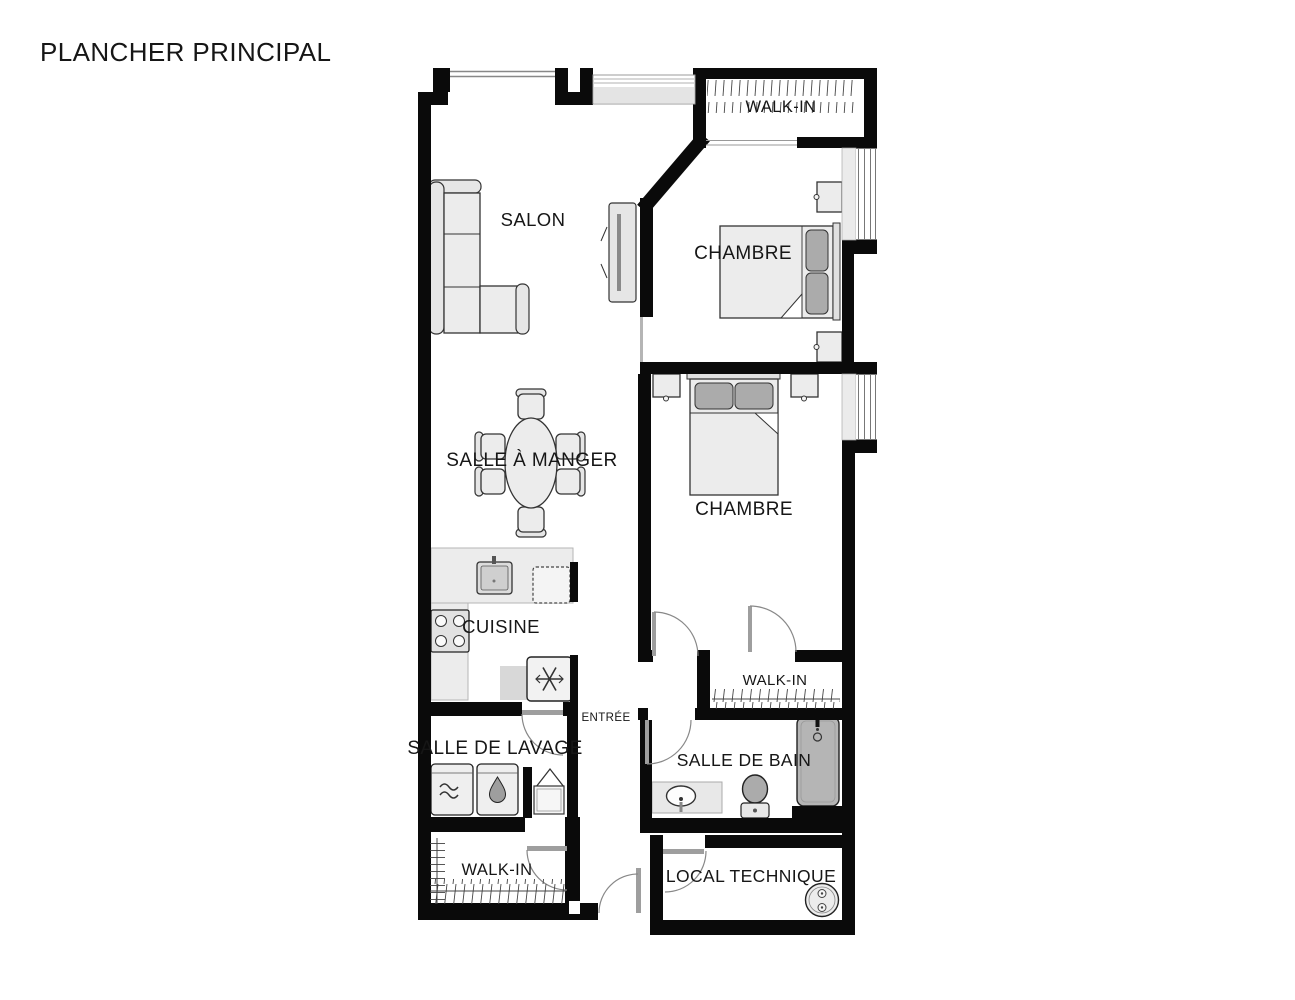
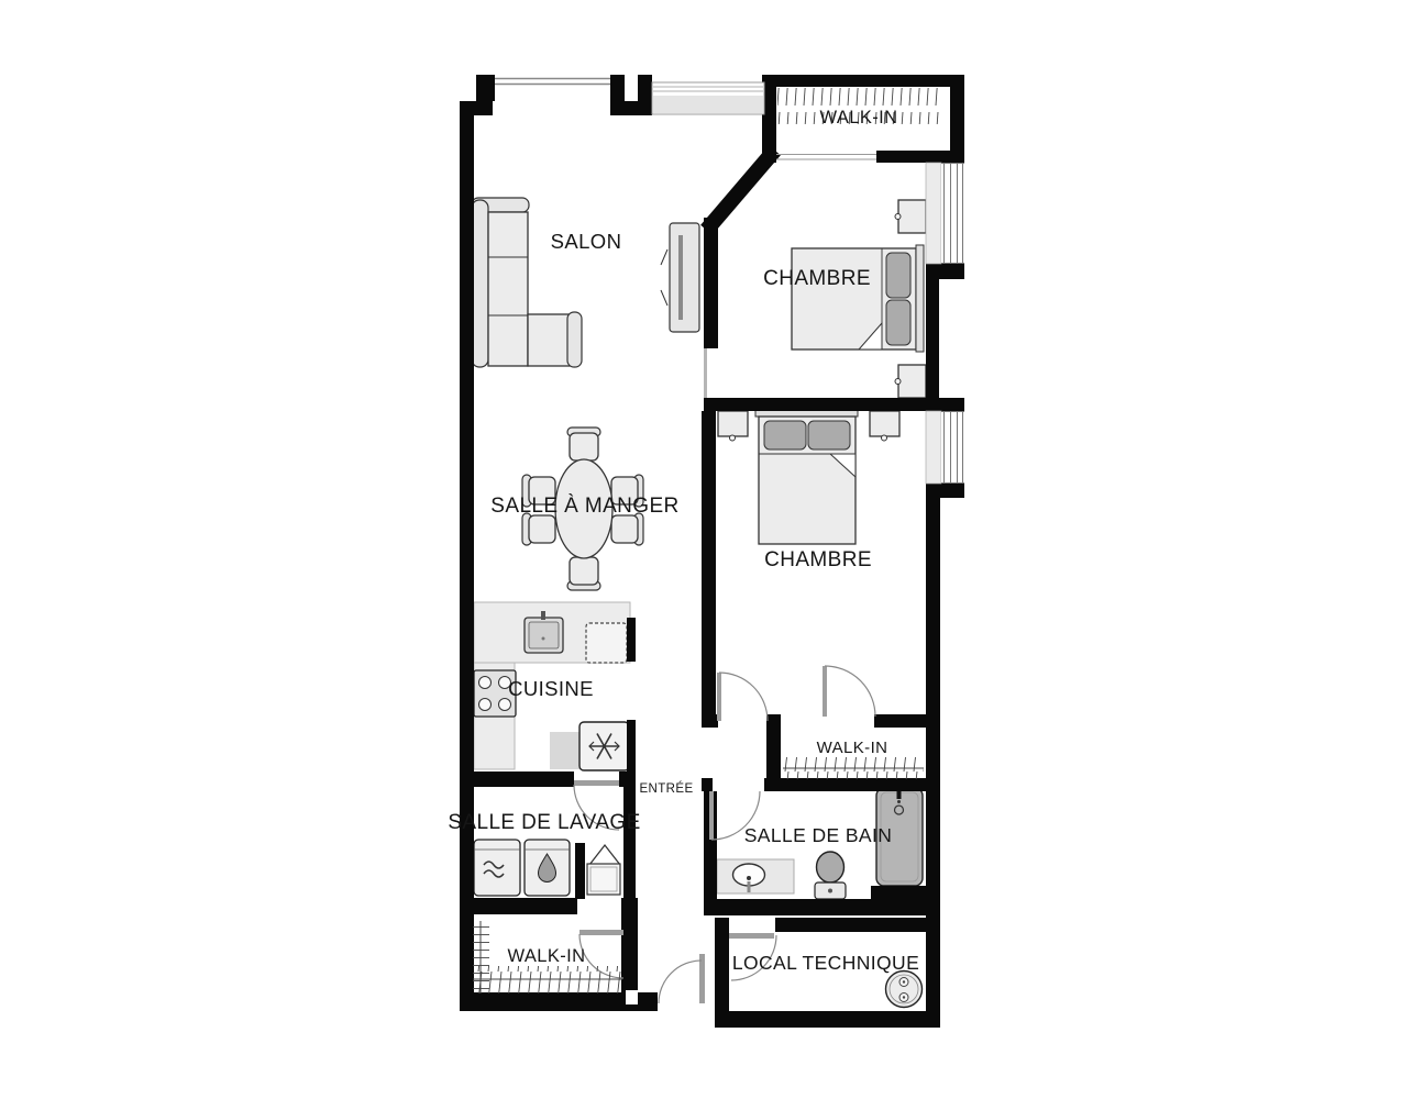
- PLANCHER PRINCIPAL
  SALON
  WALK-IN
  CHAMBRE
  CHAMBRE
  SALLE À MANGER
  CUISINE
  ENTRÉE
  SALLE DE LAVAGE
  WALK-IN
  WALK-IN
  SALLE DE BAIN
  LOCAL TECHNIQUE
